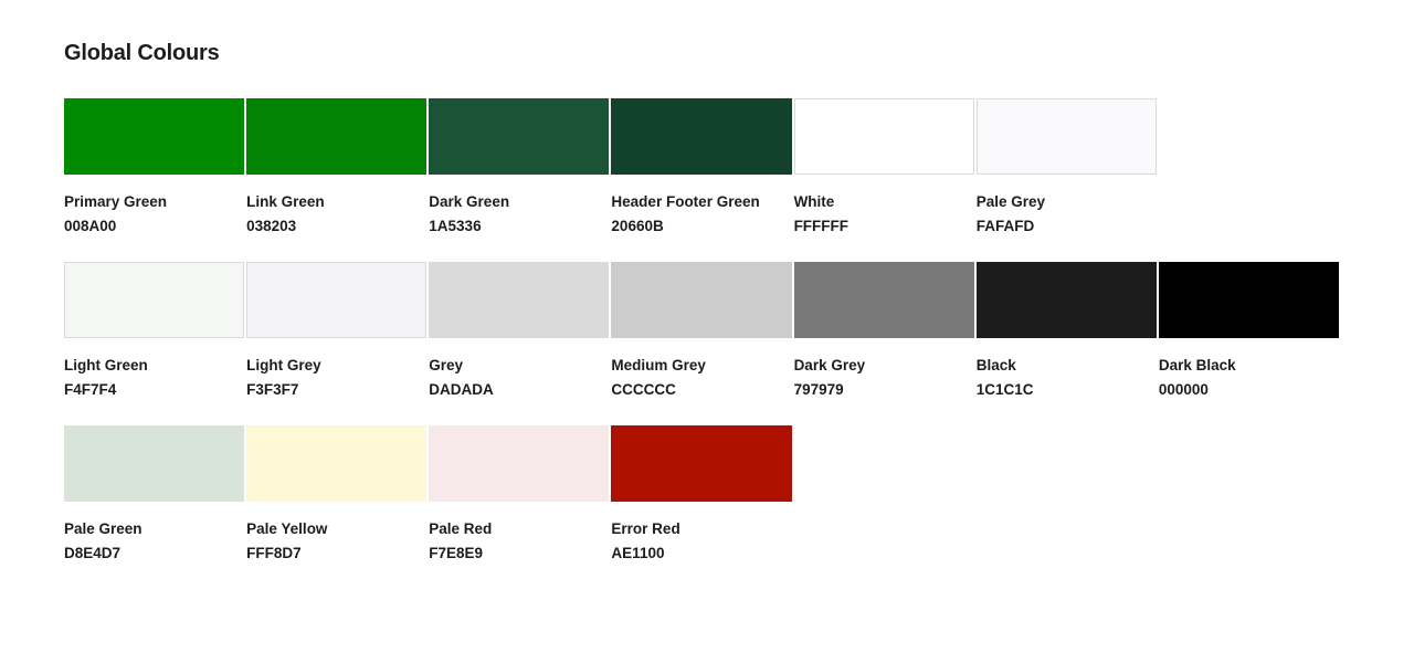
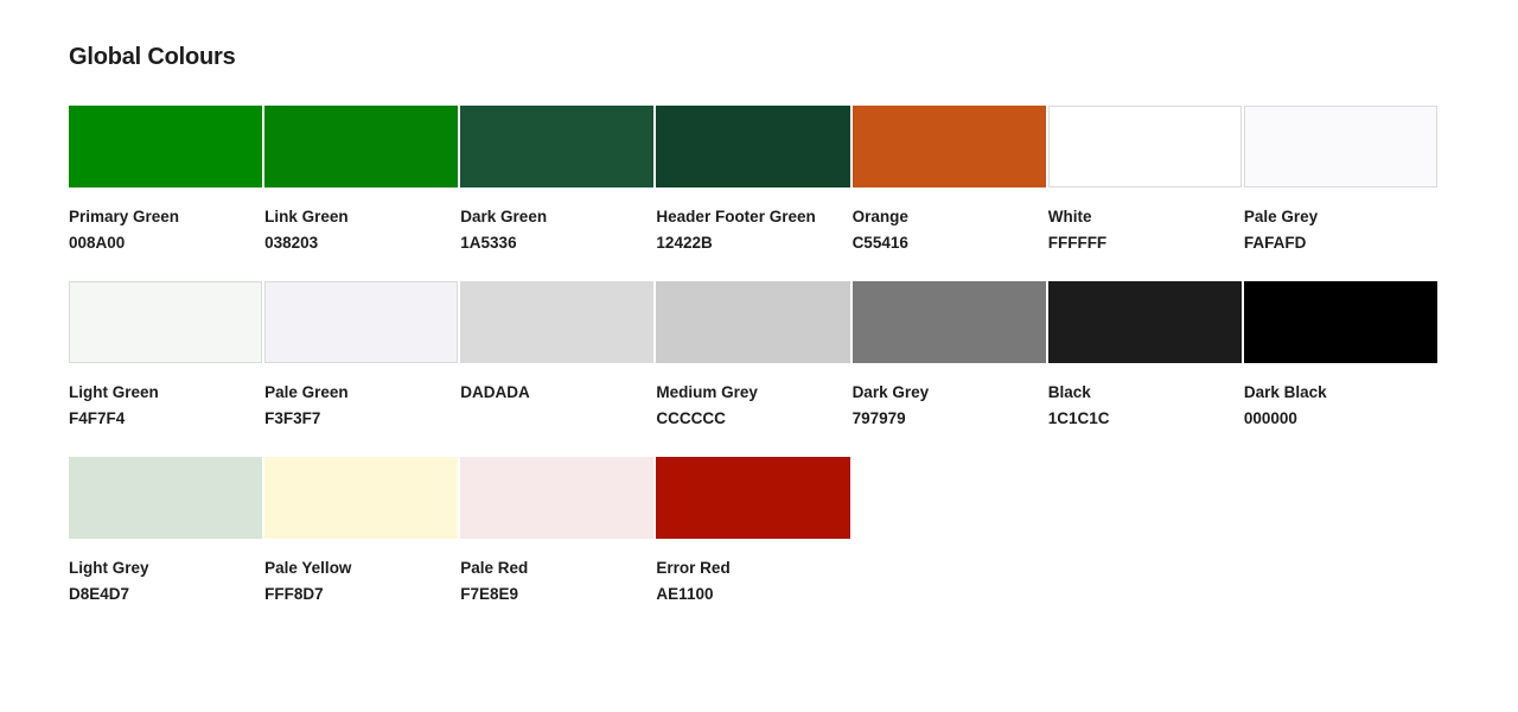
  Global Colours
  Primary Green
  008A00
  Link Green
  038203
  Dark Green
  1A5336
  Header Footer Green
- 20660B
+ 12422B
+ Orange
+ C55416
  White
  FFFFFF
  Pale Grey
  FAFAFD
  Light Green
  F4F7F4
- Light Grey
+ Pale Green
  F3F3F7
- Grey
  DADADA
  Medium Grey
  CCCCCC
  Dark Grey
  797979
  Black
  1C1C1C
  Dark Black
  000000
- Pale Green
+ Light Grey
  D8E4D7
  Pale Yellow
  FFF8D7
  Pale Red
  F7E8E9
  Error Red
  AE1100
